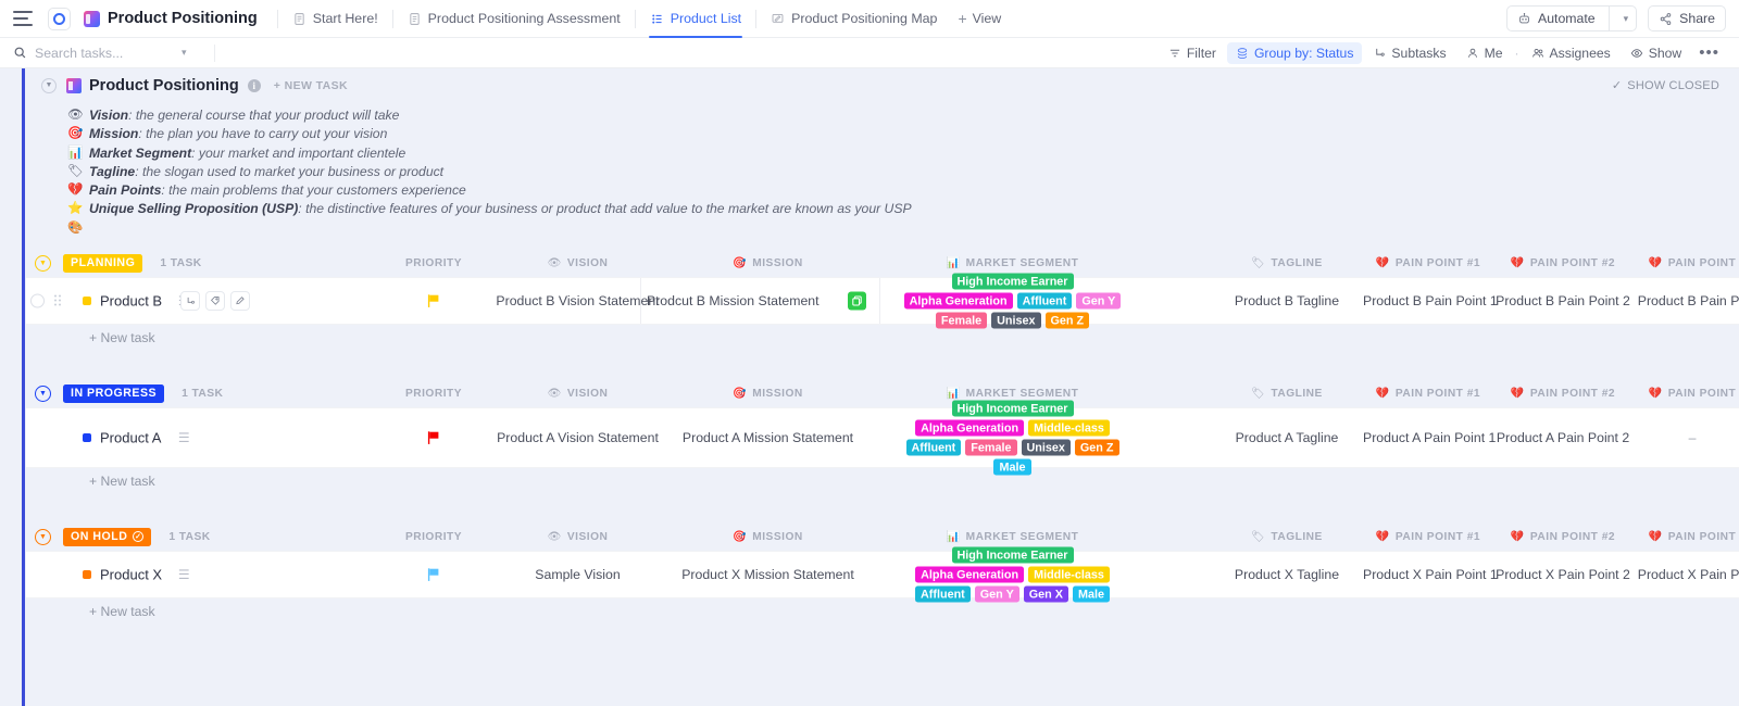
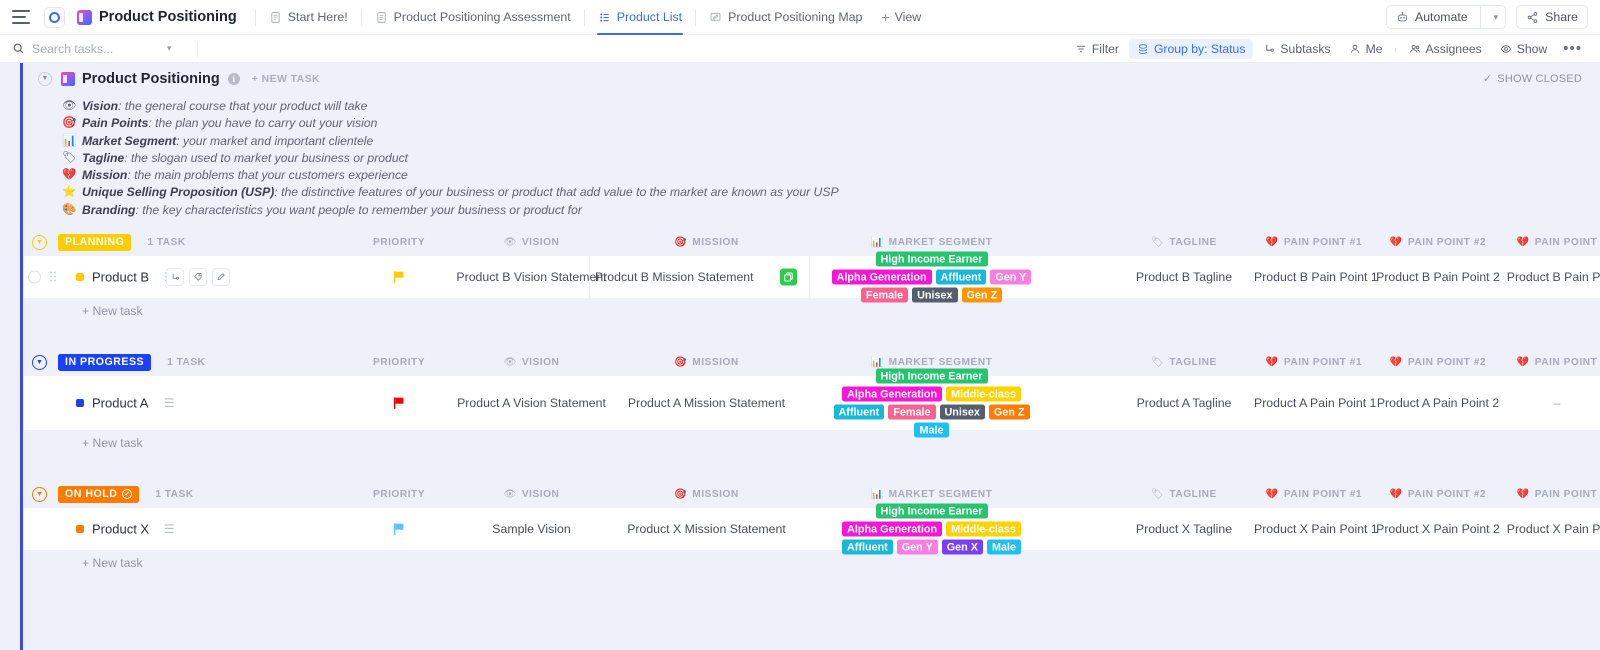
  Product Positioning
  Start Here!
  Product Positioning Assessment
  Product List
  Product Positioning Map
  +
  View
  Automate
  ▾
  Share
  Search tasks...
  ▾
  Filter
  Group by: Status
  Subtasks
  Me
  ·
  Assignees
  Show
  •••
  Product Positioning
  i
  + NEW TASK
  ✓
  SHOW CLOSED
  👁
  Vision: the general course that your product will take
  🎯
- Mission: the plan you have to carry out your vision
+ Pain Points: the plan you have to carry out your vision
  📊
  Market Segment: your market and important clientele
  🏷
  Tagline: the slogan used to market your business or product
  💔
- Pain Points: the main problems that your customers experience
+ Mission: the main problems that your customers experience
  ⭐
  Unique Selling Proposition (USP): the distinctive features of your business or product that add value to the market are known as your USP
  🎨
+ Branding: the key characteristics you want people to remember your business or product for
  PLANNING
  1 TASK
  PRIORITY
  👁
  VISION
  🎯
  MISSION
  📊
  MARKET SEGMENT
  🏷
  TAGLINE
  💔
  PAIN POINT #1
  💔
  PAIN POINT #2
  💔
  PAIN POINT
  Product B
  Product B Vision Statement
  Prodcut B Mission Statement
  High Income Earner
  Alpha Generation
  Affluent
  Gen Y
  Female
  Unisex
  Gen Z
  Product B Tagline
  Product B Pain Point
  Product B Pain Point 2
  Product B Pain P
  + New task
  IN PROGRESS
  1 TASK
  PRIORITY
  👁
  VISION
  🎯
  MISSION
  📊
  MARKET SEGMENT
  🏷
  TAGLINE
  💔
  PAIN POINT #1
  💔
  PAIN POINT #2
  💔
  PAIN POINT
  Product A
  ☰
  Product A Vision Statement
  Product A Mission Statement
  High Income Earner
  Alpha Generation
  Middle-class
  Affluent
  Female
  Unisex
  Gen Z
  Male
  Product A Tagline
  Product A Pain Point 1
  Product A Pain Point 2
  –
  + New task
  ON HOLD
  1 TASK
  PRIORITY
  👁
  VISION
  🎯
  MISSION
  📊
  MARKET SEGMENT
  🏷
  TAGLINE
  💔
  PAIN POINT #1
  💔
  PAIN POINT #2
  💔
  PAIN POINT
  Product X
  ☰
  Sample Vision
  Product X Mission Statement
  High Income Earner
  Alpha Generation
  Middle-class
  Affluent
  Gen Y
  Gen X
  Male
  Product X Tagline
  Product X Pain Point
  Product X Pain Point 2
  Product X Pain P
  + New task
